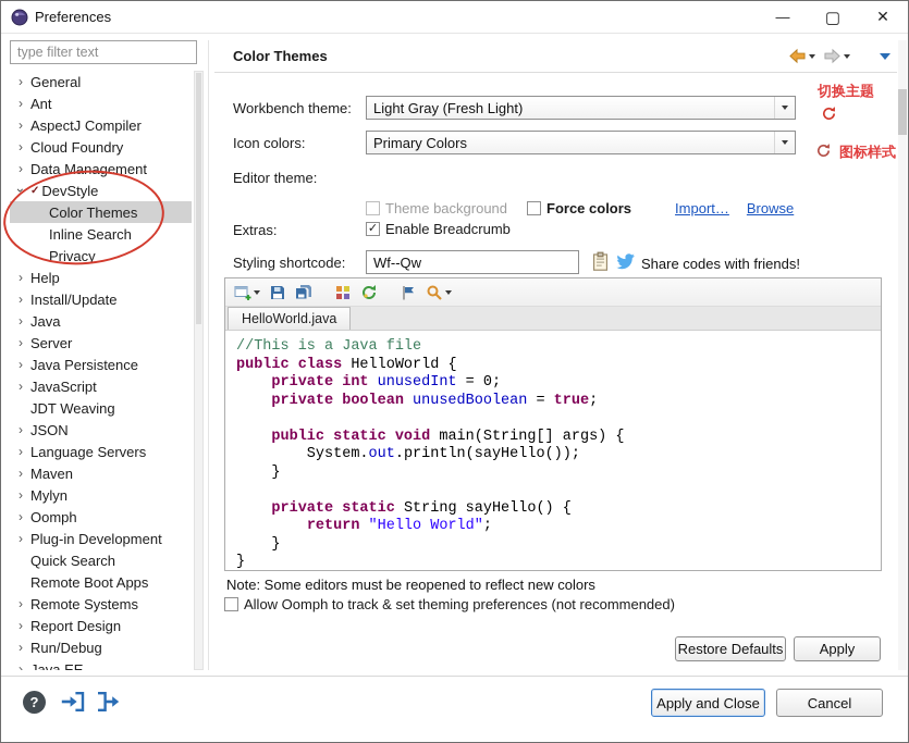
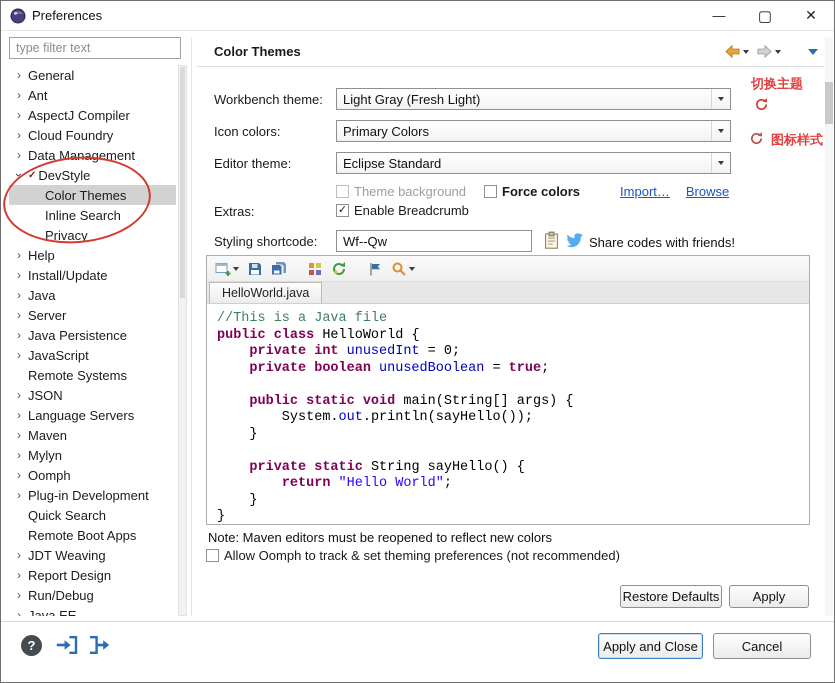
  Preferences
  —
  ▢
  ✕
  type filter text
  ›
  General
  ›
  Ant
  ›
  AspectJ Compiler
  ›
  Cloud Foundry
  ›
  Data Management
  ✓
  DevStyle
  Color Themes
  Inline Search
  Privacy
  ›
  Help
  ›
  Install/Update
  ›
  Java
  ›
  Server
  ›
  Java Persistence
  ›
  JavaScript
- JDT Weaving
+ Remote Systems
  ›
  JSON
  ›
  Language Servers
  ›
  Maven
  ›
  Mylyn
  ›
  Oomph
  ›
  Plug-in Development
  Quick Search
  Remote Boot Apps
  ›
- Remote Systems
+ JDT Weaving
  ›
  Report Design
  ›
  Run/Debug
  ›
  Java EE
  Color Themes
  Workbench theme:
  Light Gray (Fresh Light)
  切换主题
  Icon colors:
  Primary Colors
  图标样式
  Editor theme:
+ Eclipse Standard
  Theme background
  Force colors
  Import…
  Browse
  Extras:
  ✓
  Enable Breadcrumb
  Styling shortcode:
  Wf--Qw
  Share codes with friends!
  HelloWorld.java
  //This is a Java file
  public class HelloWorld {
  private int unusedInt = 0;
  private boolean unusedBoolean = true;
  public static void main(String[] args) {
  System.out.println(sayHello());
  }
  private static String sayHello() {
  return "Hello World";
  }
  }
- Note: Some editors must be reopened to reflect new colors
+ Note: Maven editors must be reopened to reflect new colors
  Allow Oomph to track & set theming preferences (not recommended)
  Restore Defaults
  Apply
  ?
  Apply and Close
  Cancel
